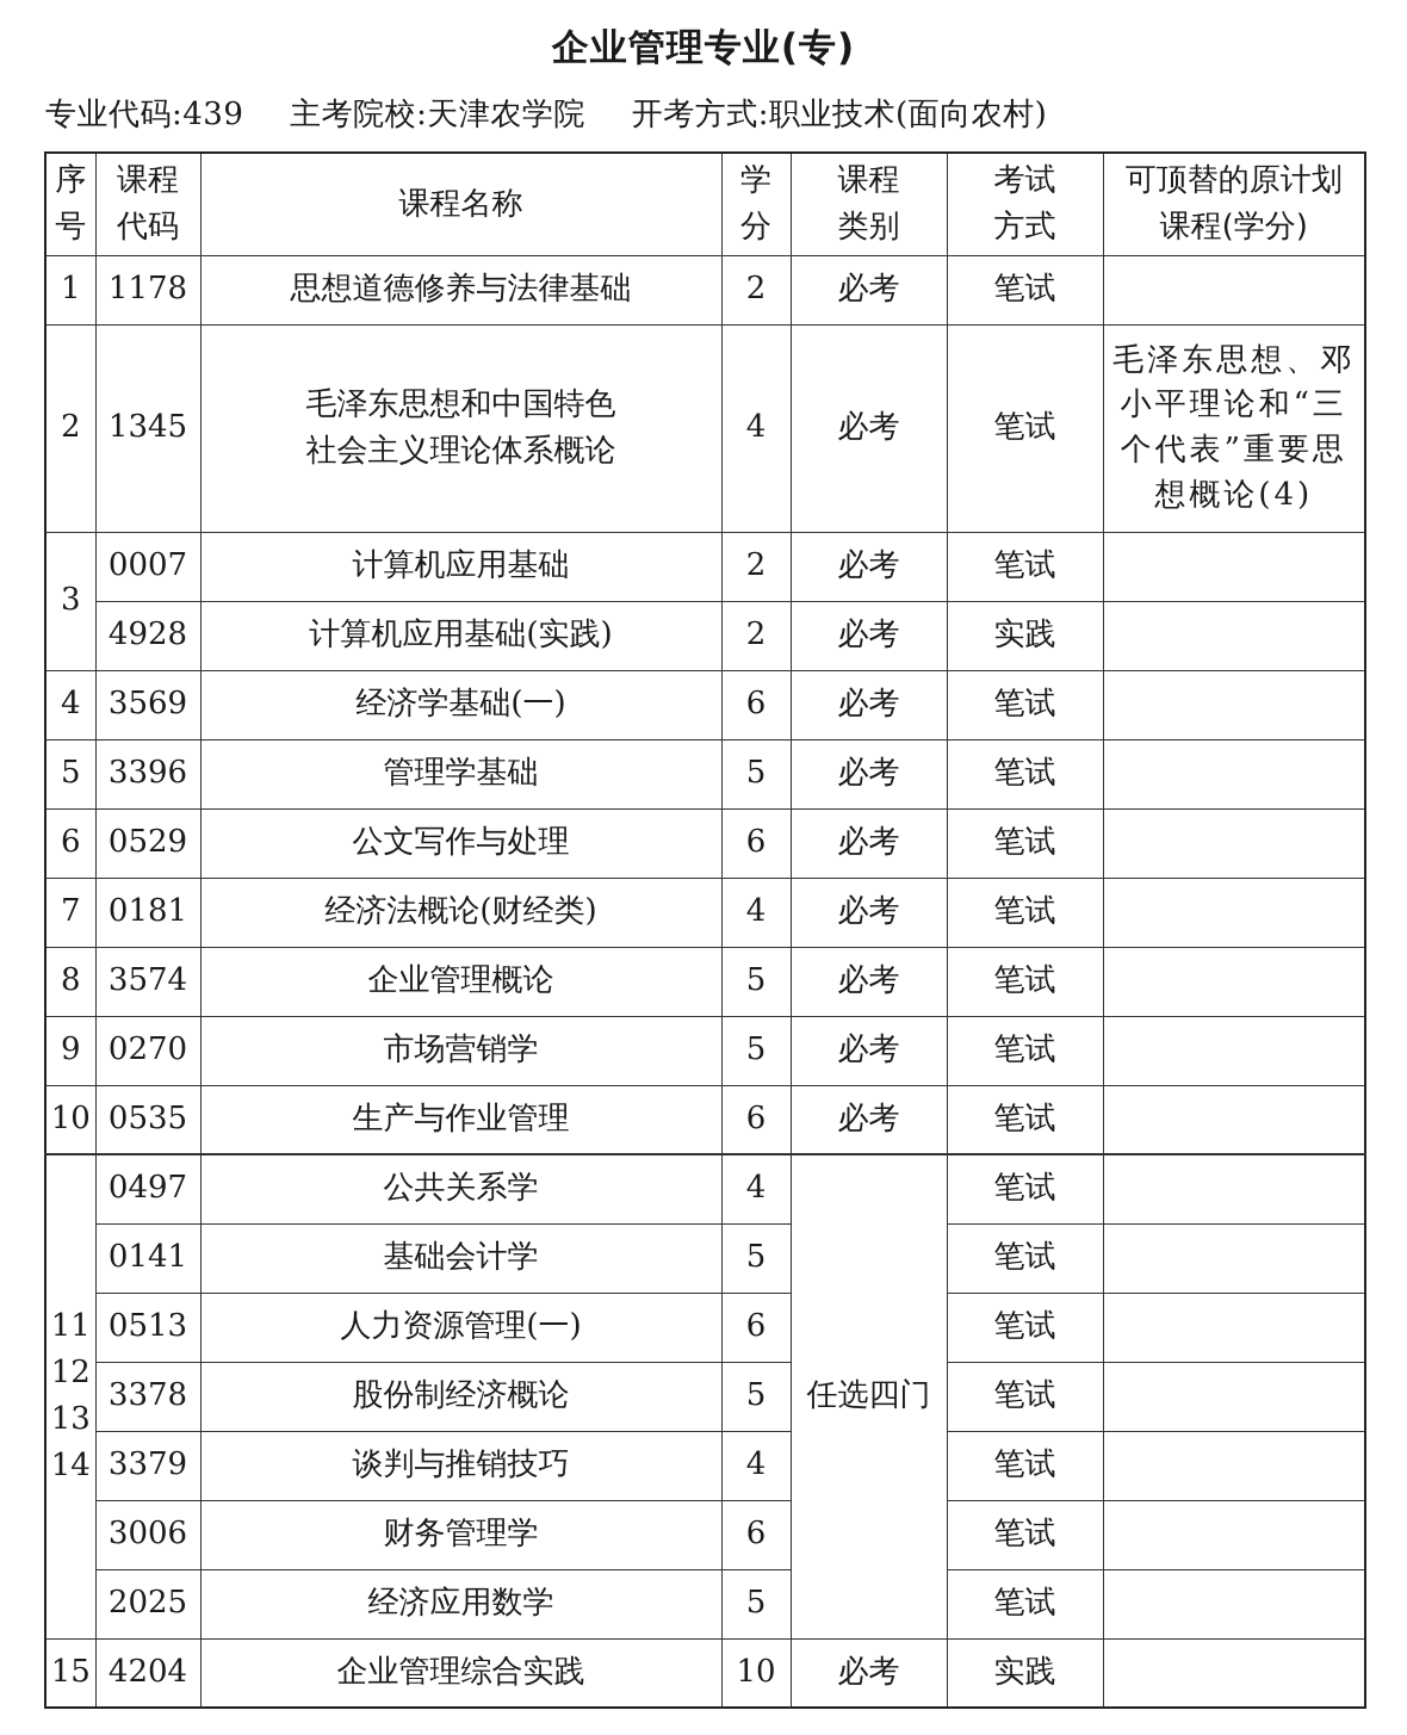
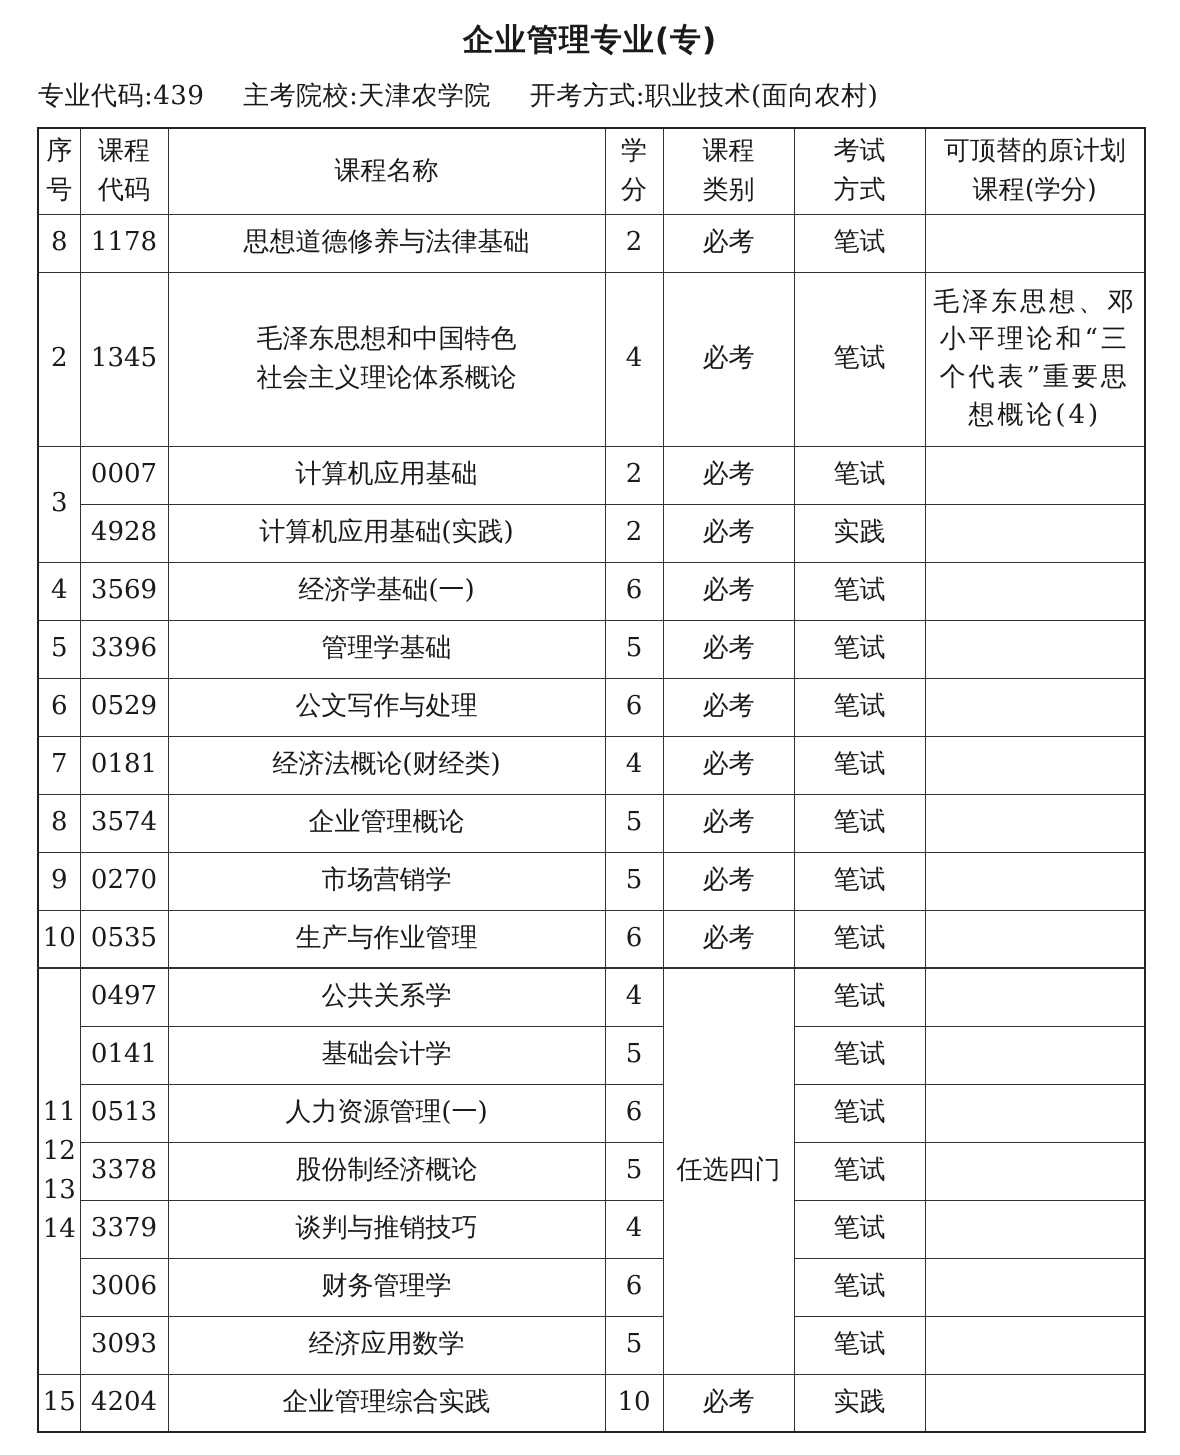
  企业管理专业(专)
  专业代码:439 主考院校:天津农学院 开考方式:职业技术(面向农村)
  序号	课程代码	课程名称	学分	课程类别	考试方式	可顶替的原计划课程(学分)
- 1	1178	思想道德修养与法律基础	2	必考	笔试
+ 8	1178	思想道德修养与法律基础	2	必考	笔试
  2	1345	毛泽东思想和中国特色社会主义理论体系概论	4	必考	笔试	毛泽东思想、邓小平理论和“三个代表”重要思想概论(4)
  3	0007	计算机应用基础	2	必考	笔试
  4928	计算机应用基础(实践)	2	必考	实践
  4	3569	经济学基础(一)	6	必考	笔试
  5	3396	管理学基础	5	必考	笔试
  6	0529	公文写作与处理	6	必考	笔试
  7	0181	经济法概论(财经类)	4	必考	笔试
  8	3574	企业管理概论	5	必考	笔试
  9	0270	市场营销学	5	必考	笔试
  10	0535	生产与作业管理	6	必考	笔试
  11 12 13 14	0497	公共关系学	4	任选四门	笔试
  0141	基础会计学	5	笔试
  0513	人力资源管理(一)	6	笔试
  3378	股份制经济概论	5	笔试
  3379	谈判与推销技巧	4	笔试
  3006	财务管理学	6	笔试
- 2025	经济应用数学	5	笔试
+ 3093	经济应用数学	5	笔试
  15	4204	企业管理综合实践	10	必考	实践
